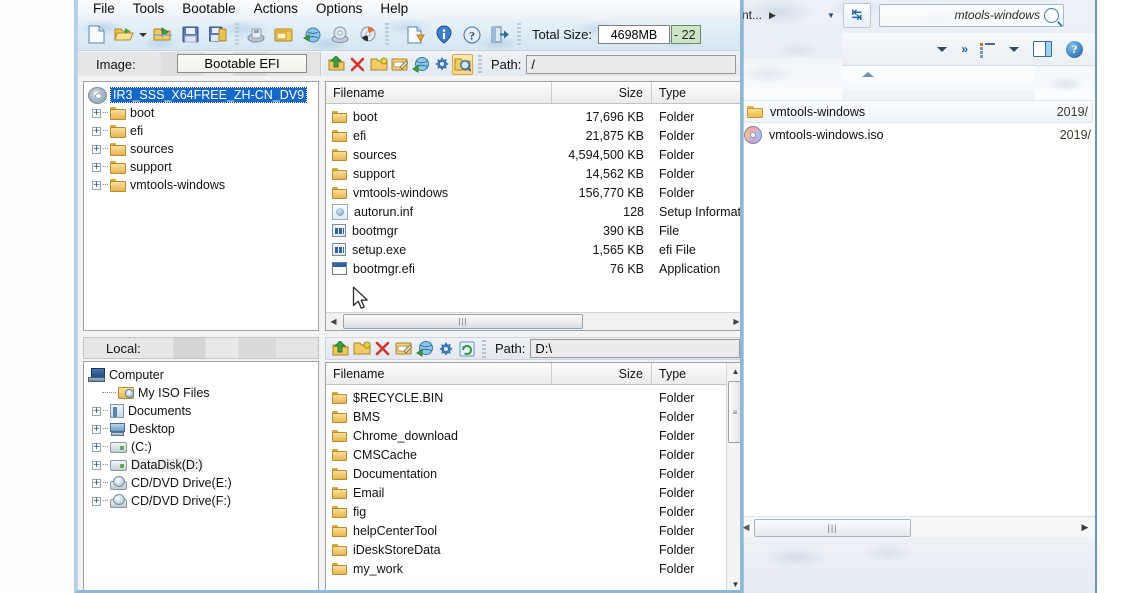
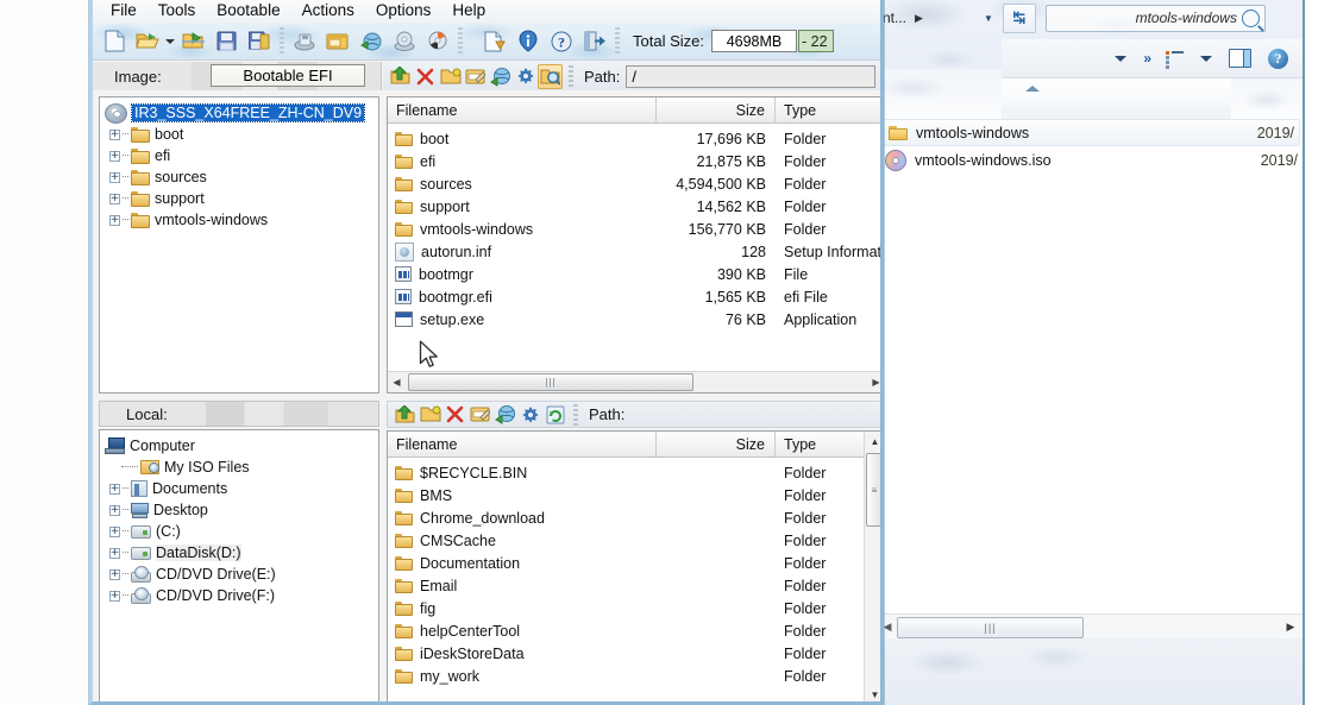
  nt...
  ▶
  ▼
  ↹
  mtools-windows
  »
  ?
  vmtools-windows
  2019/
  vmtools-windows.iso
  2019/
  ◀
  |||
  ▶
  File
  Tools
  Bootable
  Actions
  Options
  Help
  ?
  Total Size:
  4698MB
  - 22
  Image:
  Bootable EFI
  Path:
  /
  IR3_SSS_X64FREE_ZH-CN_DV9
  +
  boot
  +
  efi
  +
  sources
  +
  support
  +
  vmtools-windows
  Filename
  Size
  Type
  boot
  17,696 KB
  Folder
  efi
  21,875 KB
  Folder
  sources
  4,594,500 KB
  Folder
  support
  14,562 KB
  Folder
  vmtools-windows
  156,770 KB
  Folder
  autorun.inf
  128
  Setup Informat
  bootmgr
  390 KB
  File
- setup.exe
+ bootmgr.efi
  1,565 KB
  efi File
- bootmgr.efi
+ setup.exe
  76 KB
  Application
  ◀
  |||
  ▶
  Local:
  Computer
  My ISO Files
  +
  Documents
  +
  Desktop
  +
  (C:)
  +
  DataDisk(D:)
  +
  CD/DVD Drive(E:)
  +
  CD/DVD Drive(F:)
  Path:
- D:\
  Filename
  Size
  Type
  $RECYCLE.BIN
  Folder
  BMS
  Folder
  Chrome_download
  Folder
  CMSCache
  Folder
  Documentation
  Folder
  Email
  Folder
  fig
  Folder
  helpCenterTool
  Folder
  iDeskStoreData
  Folder
  my_work
  Folder
  ▲
  ≡
  ▼
